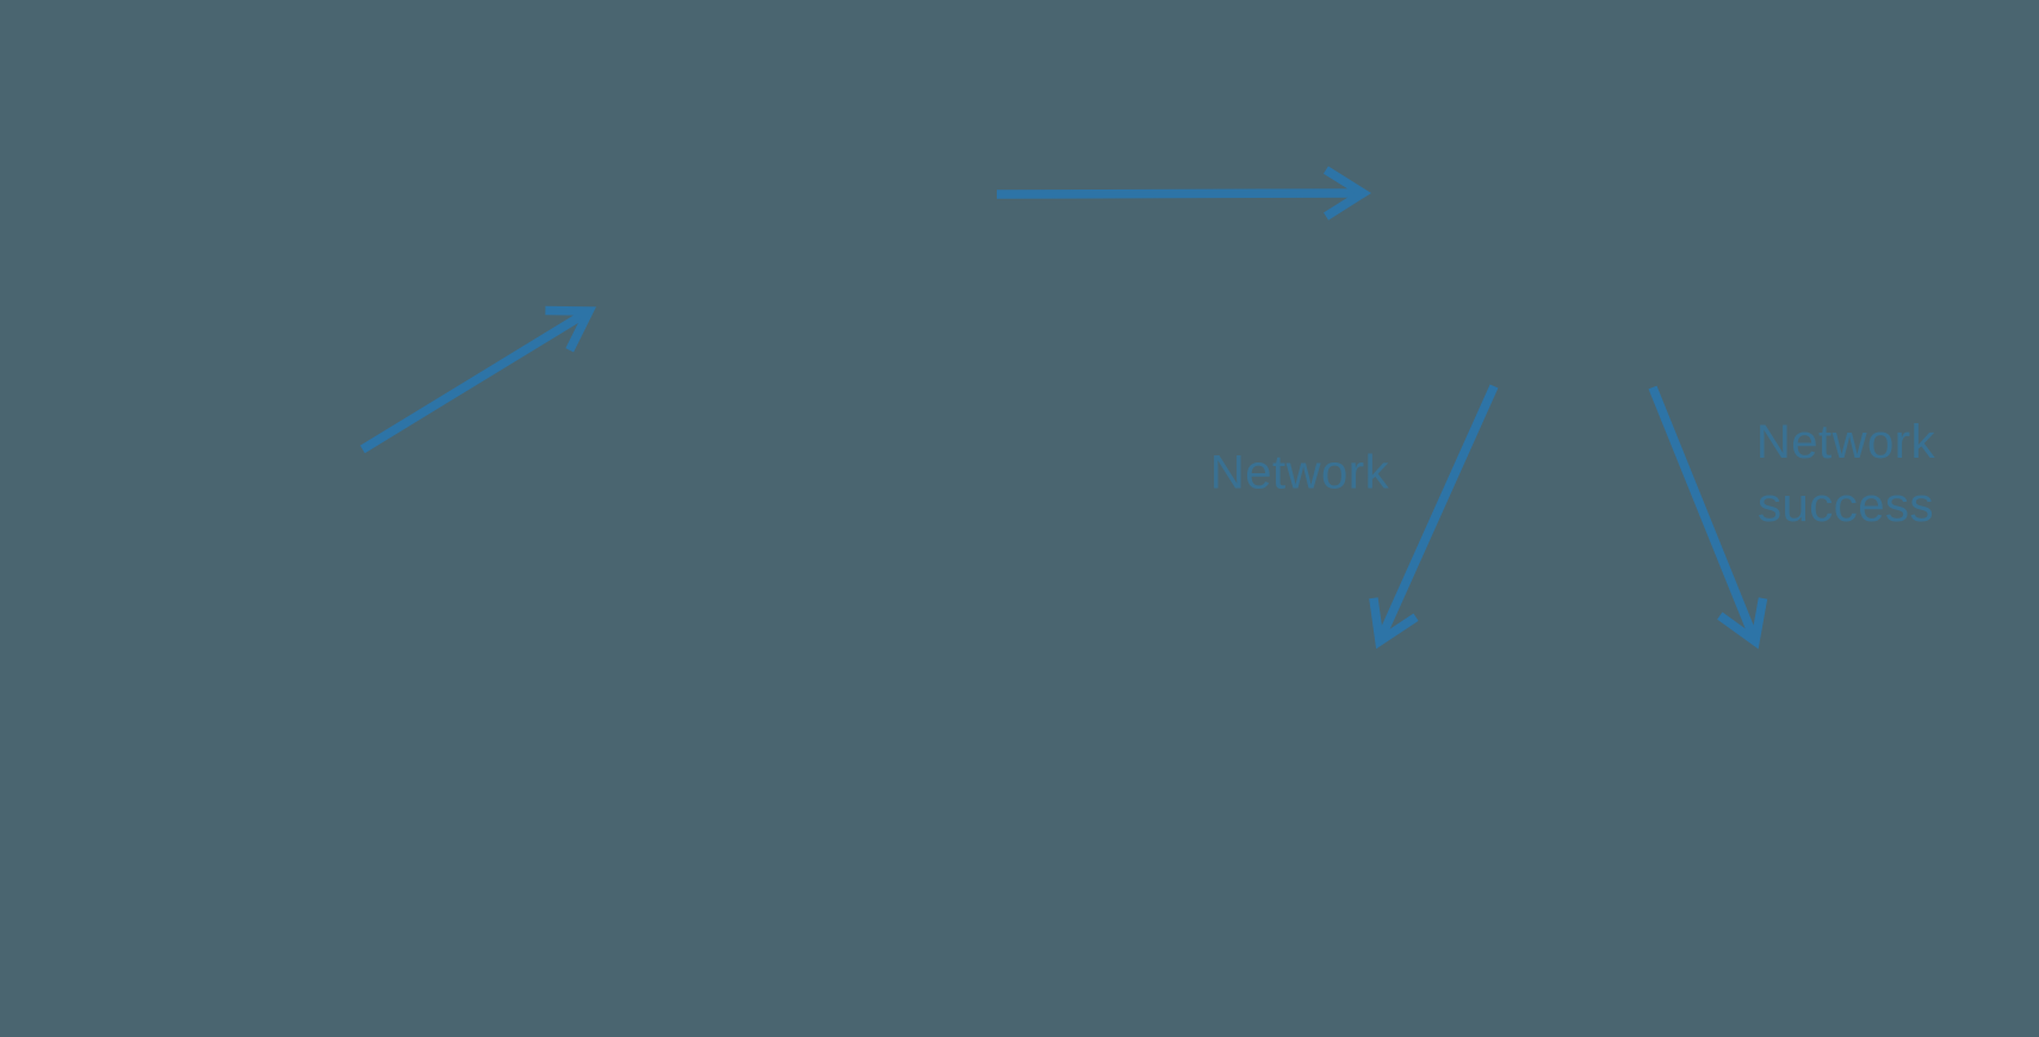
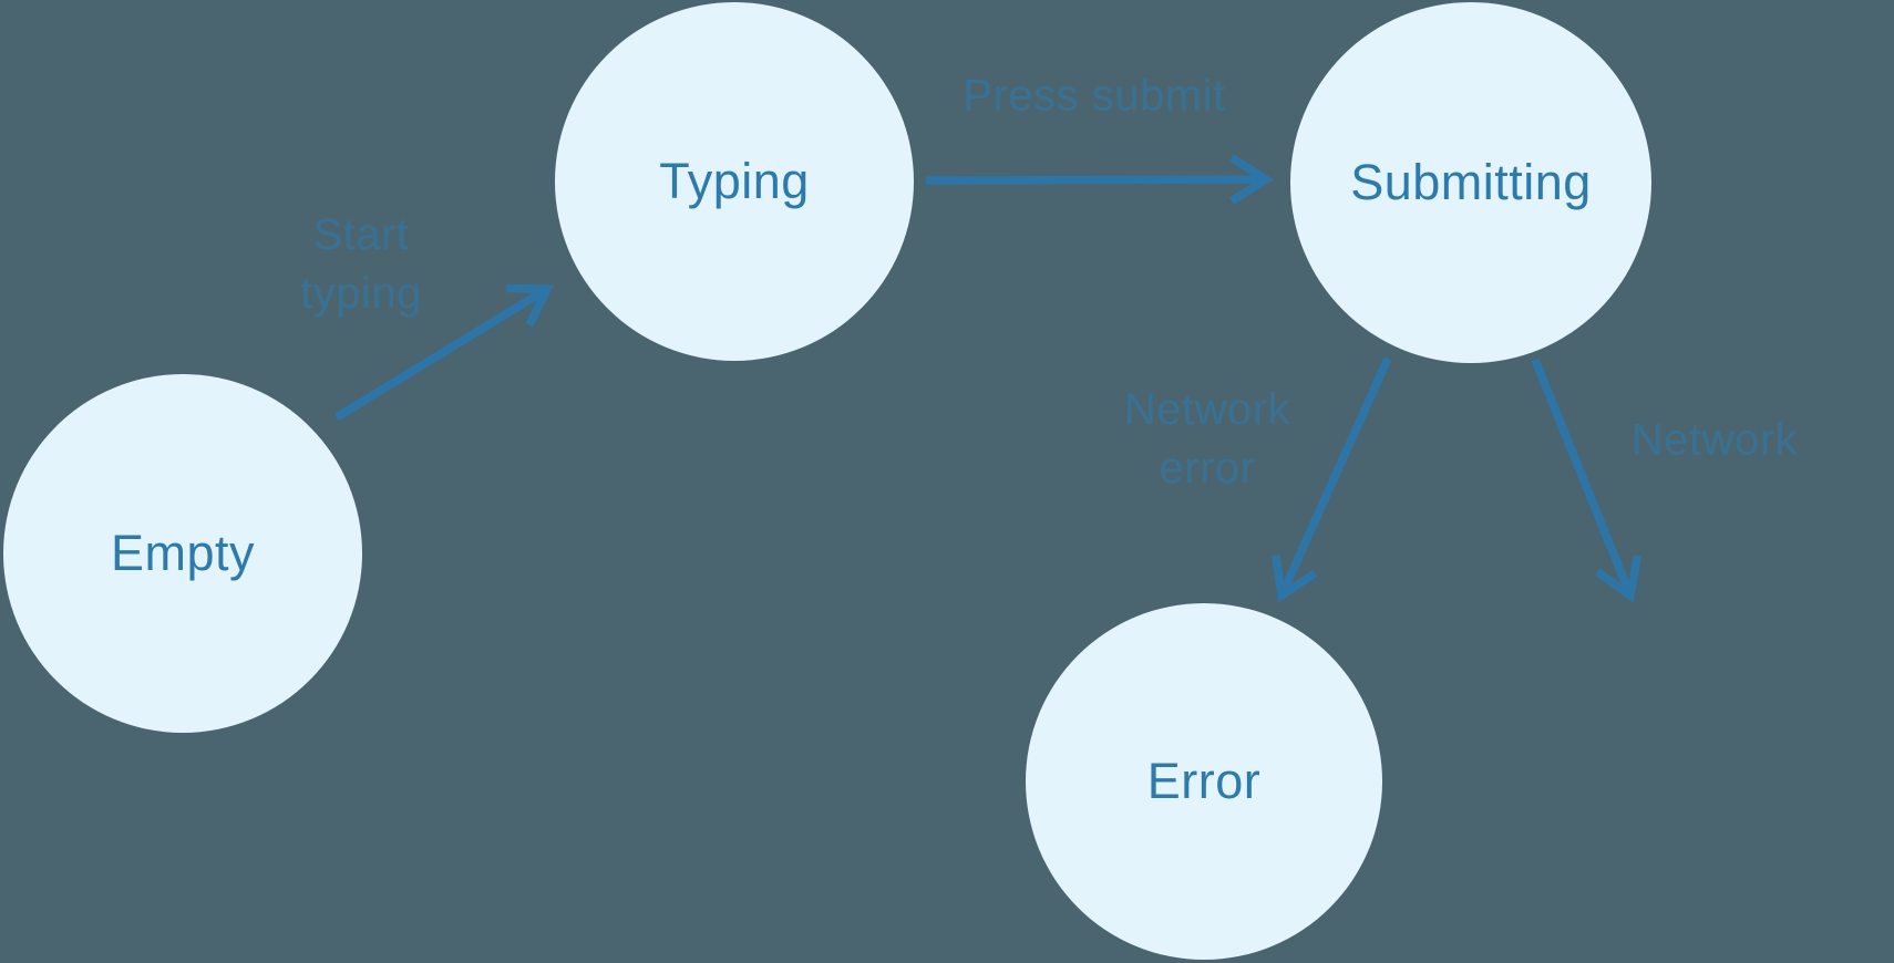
+ Empty
+ Typing
+ Submitting
+ Error
+ Start
+ typing
+ Press submit
  Network
+ error
  Network
- success
